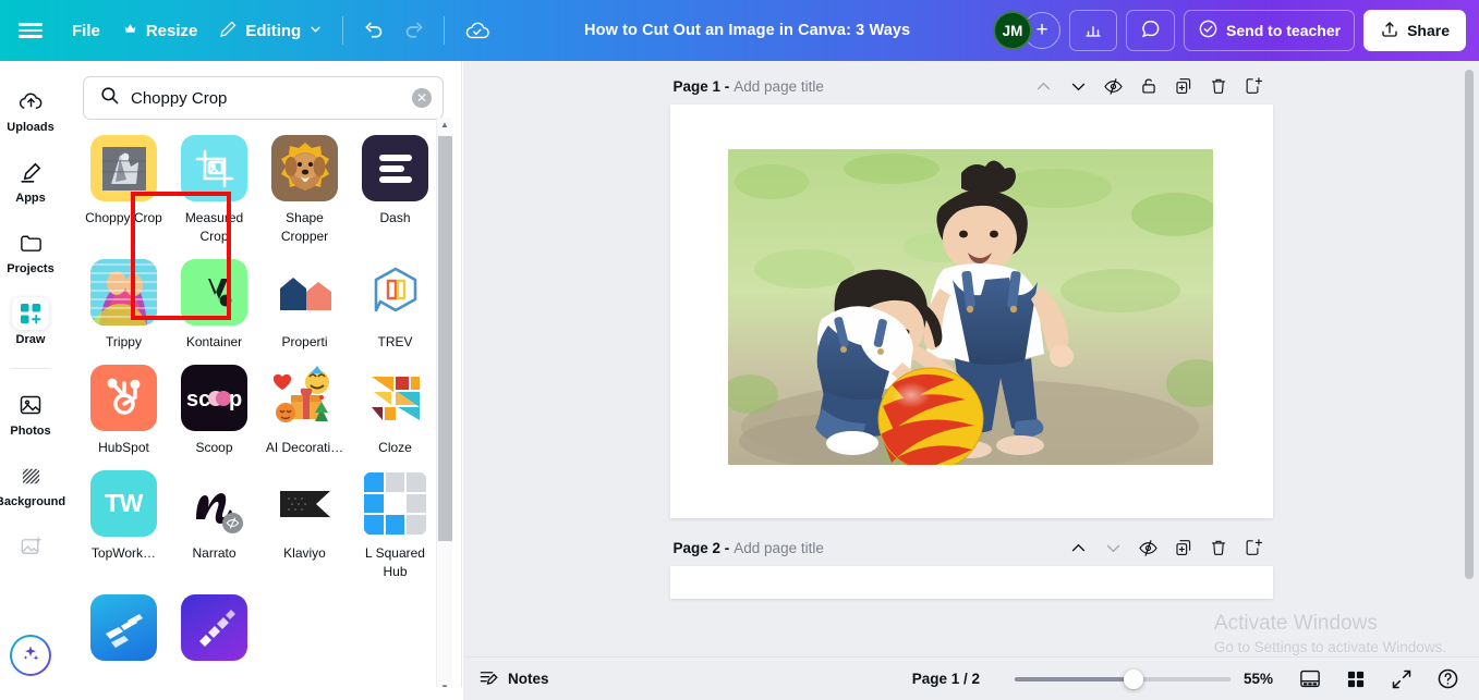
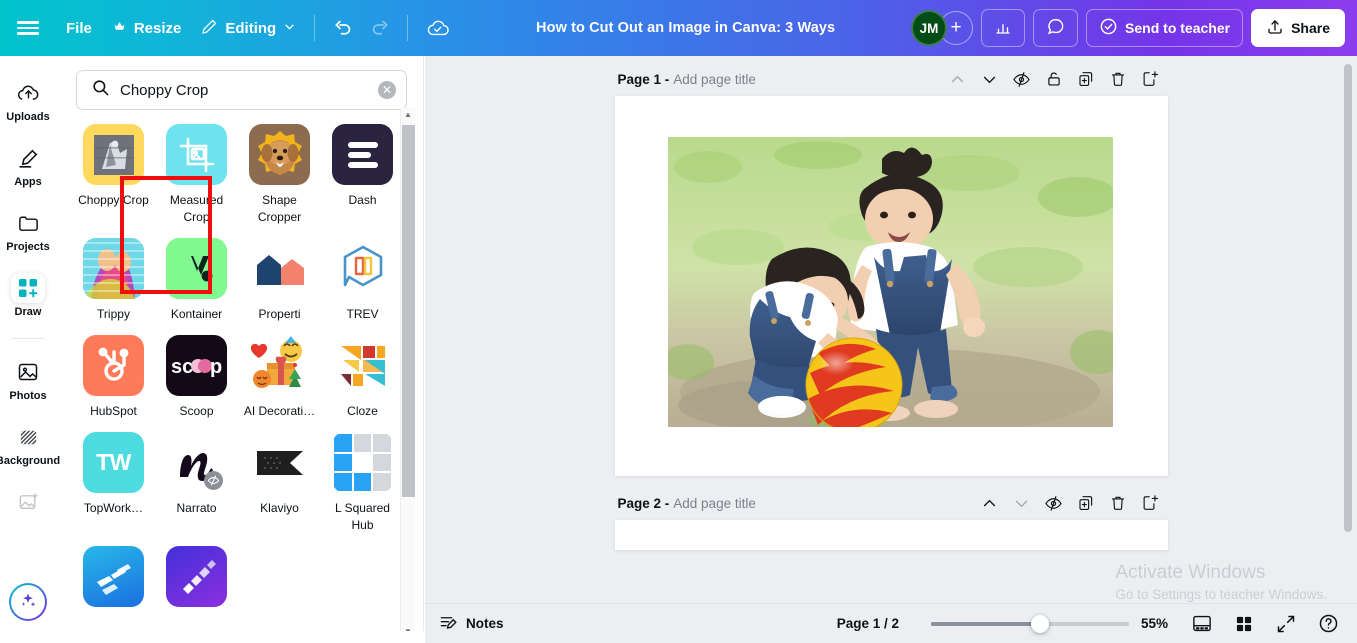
  File
  Resize
  Editing
  How to Cut Out an Image in Canva: 3 Ways
  JM
  +
  Send to teacher
  Share
  Uploads
  Apps
  Projects
  Draw
  Photos
  ackground
  Choppy Crop
  ✕
  Choppy Crop
  Measured Crop
  Shape Cropper
  Dash
  Trippy
  Kontainer
  Properti
  TREV
  HubSpot
  sc
  p
  Scoop
  AI Decorati…
  Cloze
  TW
  TopWork…
  Narrato
  Klaviyo
  L Squared Hub
  ▲
  Page 1 -
  Add page title
  Page 2 -
  Add page title
  Activate Windows
- Go to Settings to activate Windows.
+ Go to Settings to teacher Windows.
  Notes
  Page 1 / 2
  55%
